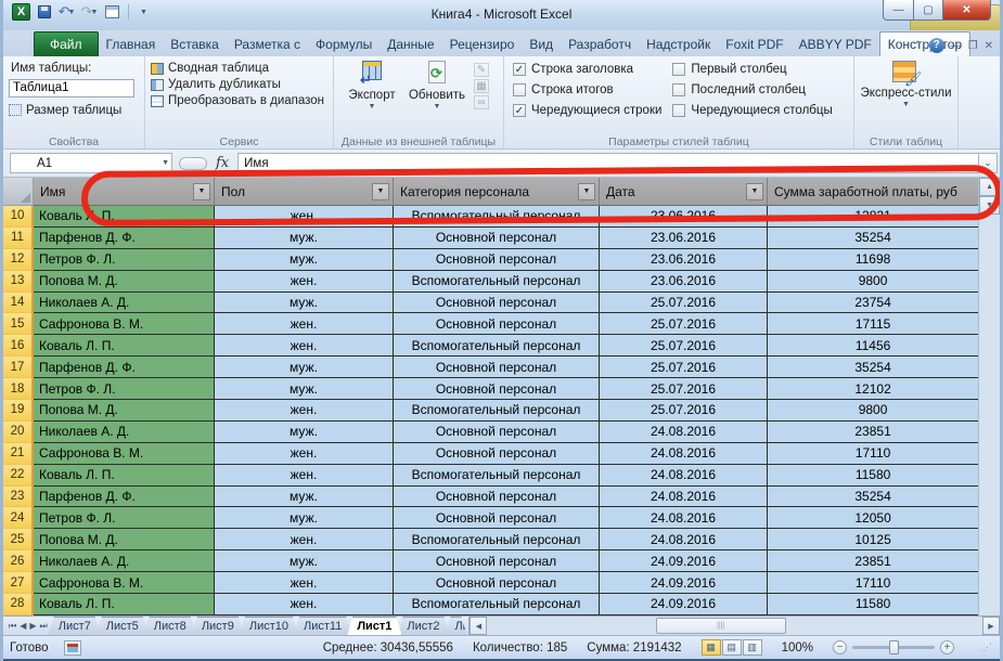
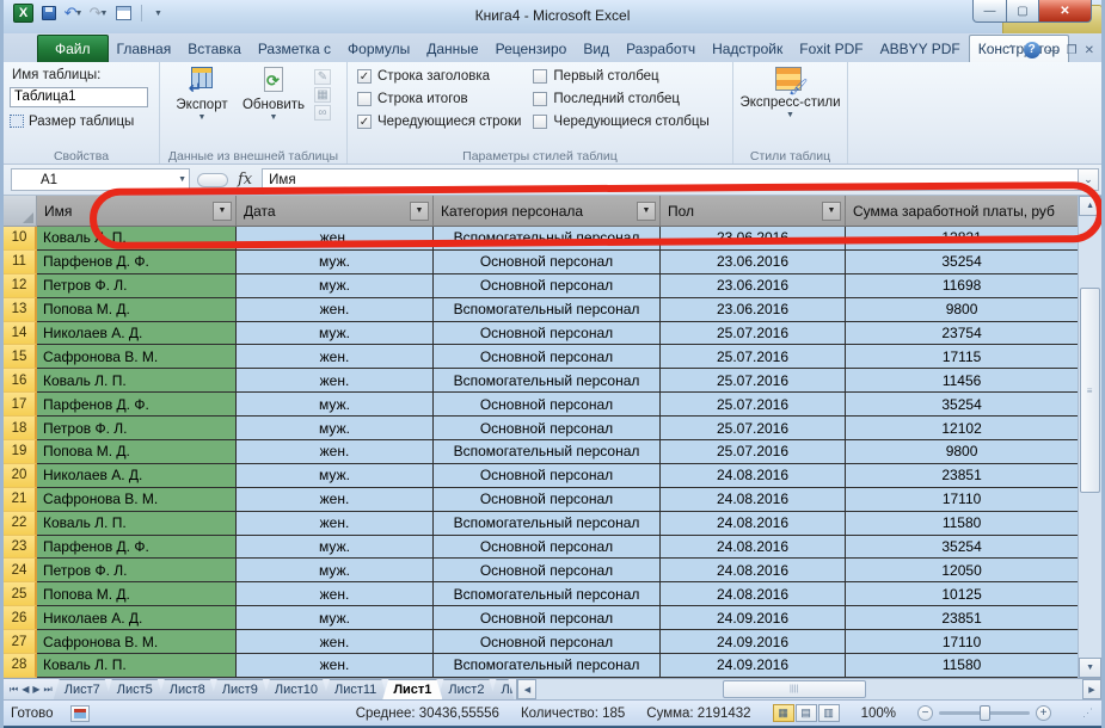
  X
  ↶
  ↷
  Книга4 - Microsoft Excel
  —
  ▢
  ✕
  Файл
  Главная
  Вставка
  Разметка с
  Формулы
  Данные
  Рецензиро
  Вид
  Разработч
  Надстройк
  Foxit PDF
  ABBYY PDF
  Констртор
  ⌃
  ?
  —
  ❐
  ✕
  Имя таблицы:
  Таблица1
  Размер таблицы
  Свойства
- Сводная таблица
- Удалить дубликаты
- Преобразовать в диапазон
- Сервис
  ↵
  Экспорт
  ⟳
  Обновить
  ✎
  ▦
  ∞
  Данные из внешней таблицы
  ✓
  Строка заголовка
  Строка итогов
  ✓
  Чередующиеся строки
  Первый столбец
  Последний столбец
  Чередующиеся столбцы
  Параметры стилей таблиц
  🖌
  Экспресс-стили
  Стили таблиц
  A1
  fx
  Имя
  ⌄
  Имя
- Пол
+ Дата
  Категория персонала
- Дата
+ Пол
  Сумма заработной платы, руб
  10
  Коваль Л. П.
  жен.
  Вспомогательный персонал
  23.06.2016
  12821
  11
  Парфенов Д. Ф.
  муж.
  Основной персонал
  23.06.2016
  35254
  12
  Петров Ф. Л.
  муж.
  Основной персонал
  23.06.2016
  11698
  13
  Попова М. Д.
  жен.
  Вспомогательный персонал
  23.06.2016
  9800
  14
  Николаев А. Д.
  муж.
  Основной персонал
  25.07.2016
  23754
  15
  Сафронова В. М.
  жен.
  Основной персонал
  25.07.2016
  17115
  16
  Коваль Л. П.
  жен.
  Вспомогательный персонал
  25.07.2016
  11456
  17
  Парфенов Д. Ф.
  муж.
  Основной персонал
  25.07.2016
  35254
  18
  Петров Ф. Л.
  муж.
  Основной персонал
  25.07.2016
  12102
  19
  Попова М. Д.
  жен.
  Вспомогательный персонал
  25.07.2016
  9800
  20
  Николаев А. Д.
  муж.
  Основной персонал
  24.08.2016
  23851
  21
  Сафронова В. М.
  жен.
  Основной персонал
  24.08.2016
  17110
  22
  Коваль Л. П.
  жен.
  Вспомогательный персонал
  24.08.2016
  11580
  23
  Парфенов Д. Ф.
  муж.
  Основной персонал
  24.08.2016
  35254
  24
  Петров Ф. Л.
  муж.
  Основной персонал
  24.08.2016
  12050
  25
  Попова М. Д.
  жен.
  Вспомогательный персонал
  24.08.2016
  10125
  26
  Николаев А. Д.
  муж.
  Основной персонал
  24.09.2016
  23851
  27
  Сафронова В. М.
  жен.
  Основной персонал
  24.09.2016
  17110
  28
  Коваль Л. П.
  жен.
  Вспомогательный персонал
  24.09.2016
  11580
+ ≡
  ⏮
  ◀
  ▶
  ⏭
  Лист7
  Лист5
  Лист8
  Лист9
  Лист10
  Лист11
  Лист1
  Лист2
  Готово
  Среднее: 30436,55556
  Количество: 185
  Сумма: 2191432
  ▦
  ▤
  ▥
  100%
  −
  +
  ⋰
